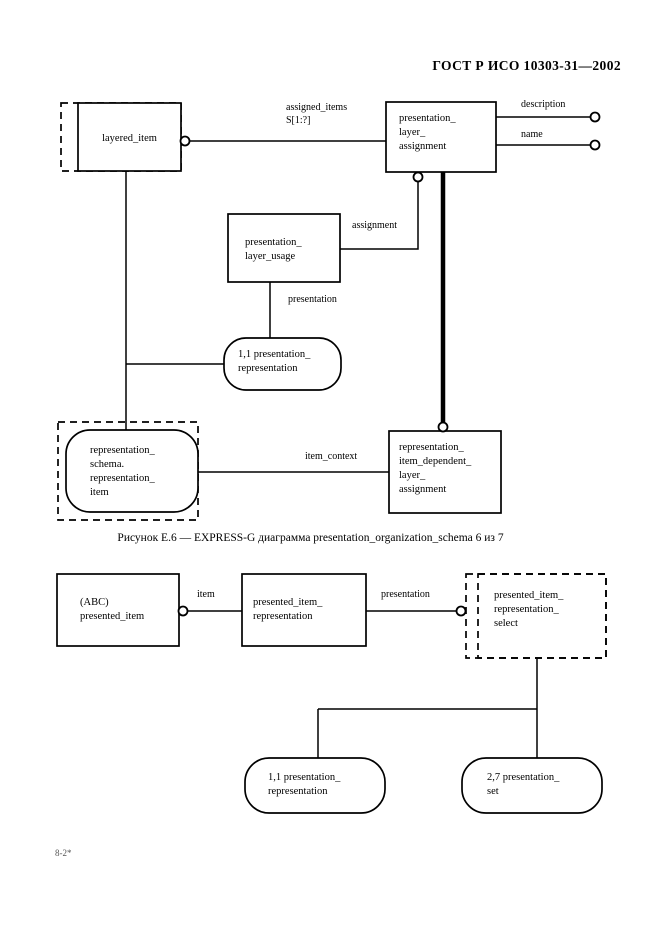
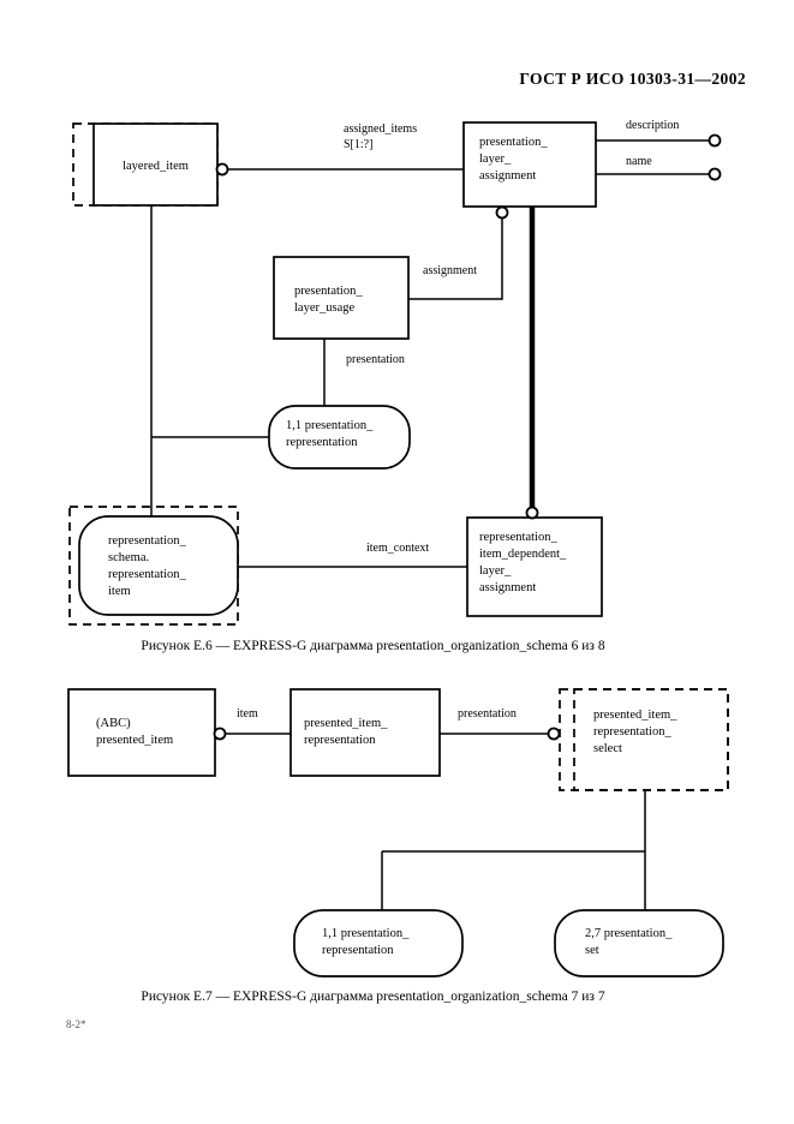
  ГОСТ Р ИСО 10303-31—2002
  layered_item
  presentation_
  layer_
  assignment
  assigned_items
  S[1:?]
  description
  name
  presentation_
  layer_usage
  assignment
  presentation
  1,1 presentation_
  representation
  representation_
  schema.
  representation_
  item
  representation_
  item_dependent_
  layer_
  assignment
  item_context
- Рисунок Е.6 — EXPRESS-G диаграмма presentation_organization_schema 6 из 7
+ Рисунок Е.6 — EXPRESS-G диаграмма presentation_organization_schema 6 из 8
  (ABC)
  presented_item
  item
  presented_item_
  representation
  presentation
  presented_item_
  representation_
  select
  1,1 presentation_
  representation
  2,7 presentation_
  set
+ Рисунок Е.7 — EXPRESS-G диаграмма presentation_organization_schema 7 из 7
  8-2*
